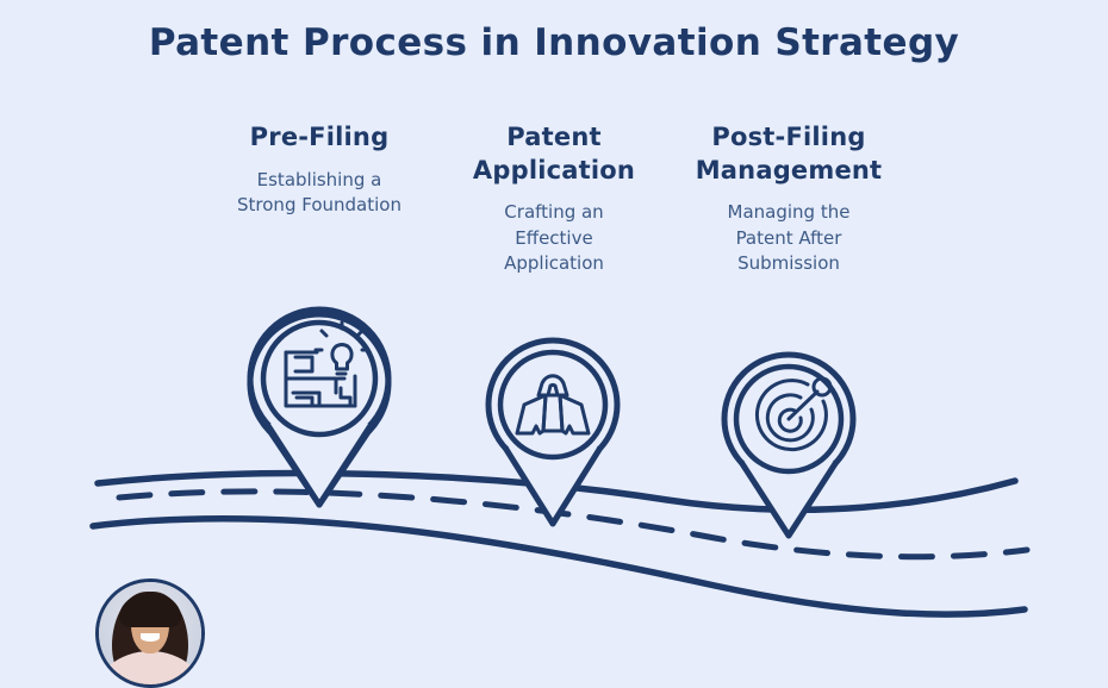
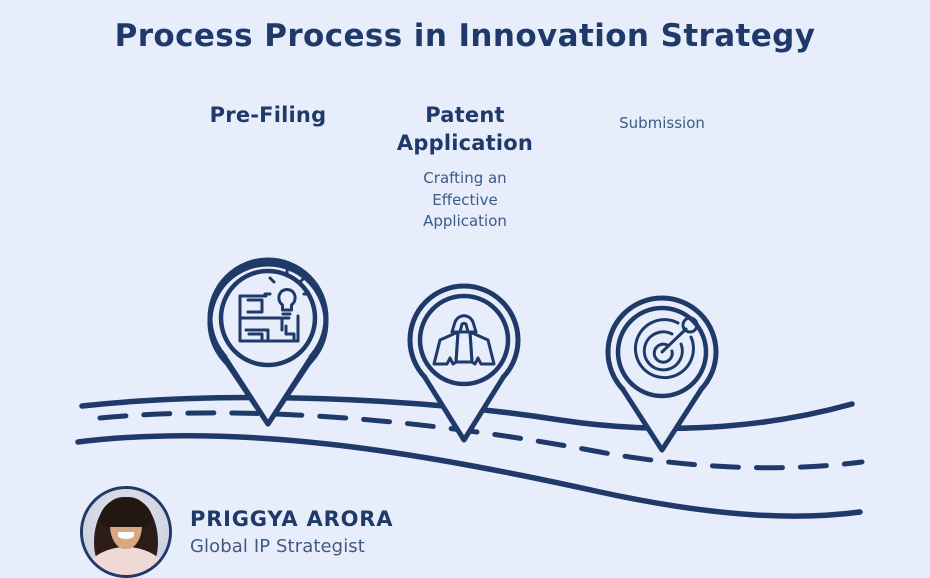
- Patent Process in Innovation Strategy
+ Process Process in Innovation Strategy
  Pre-Filing
- Establishing a
- Strong Foundation
  Patent
  Application
  Crafting an
  Effective
  Application
- Post-Filing
- Management
- Managing the
- Patent After
  Submission
+ PRIGGYA ARORA
+ Global IP Strategist
